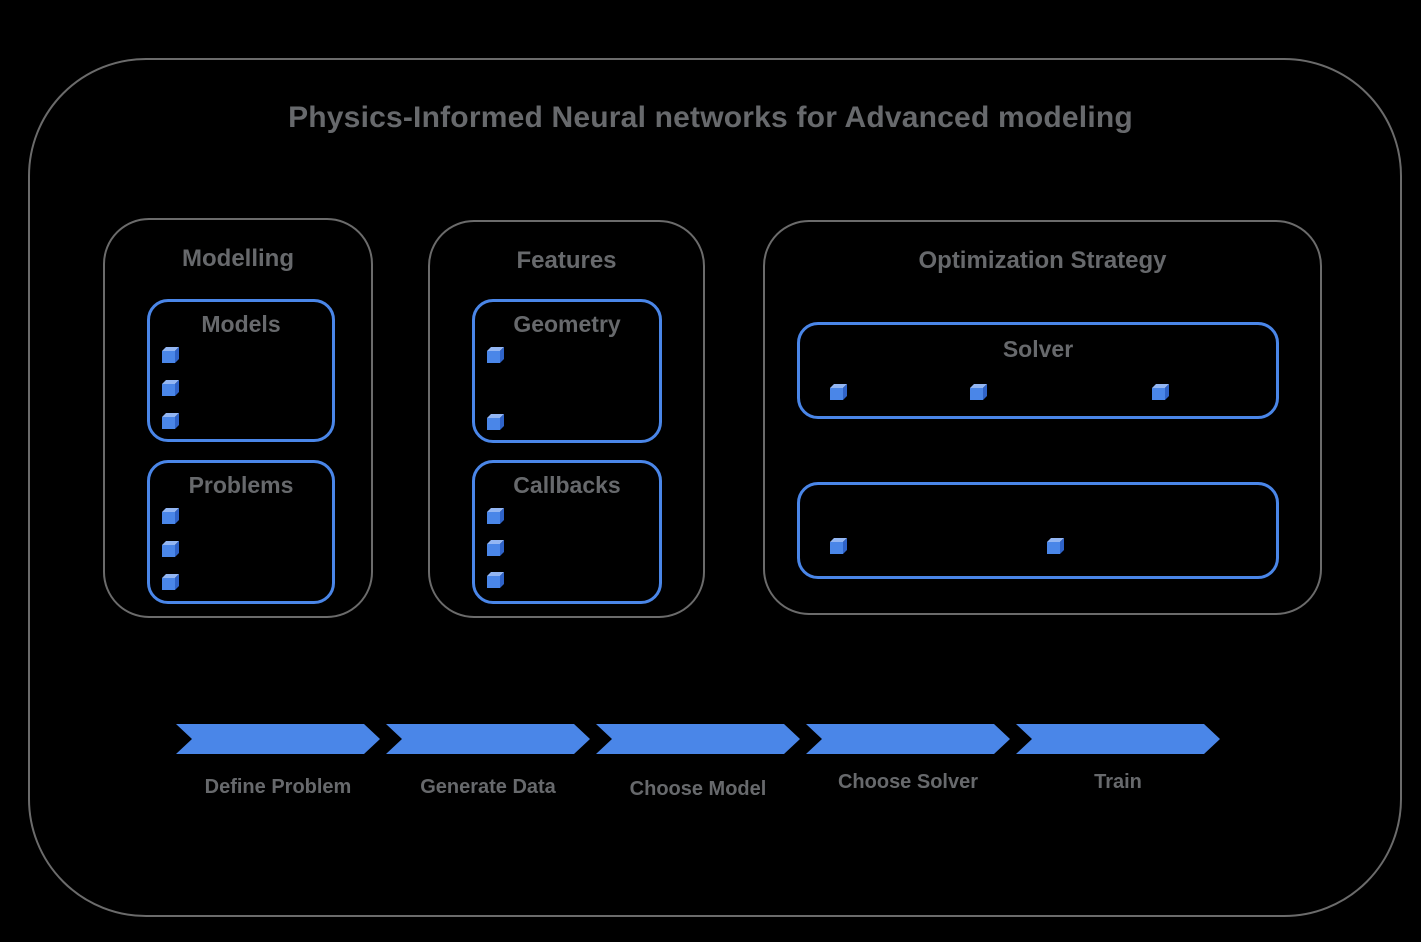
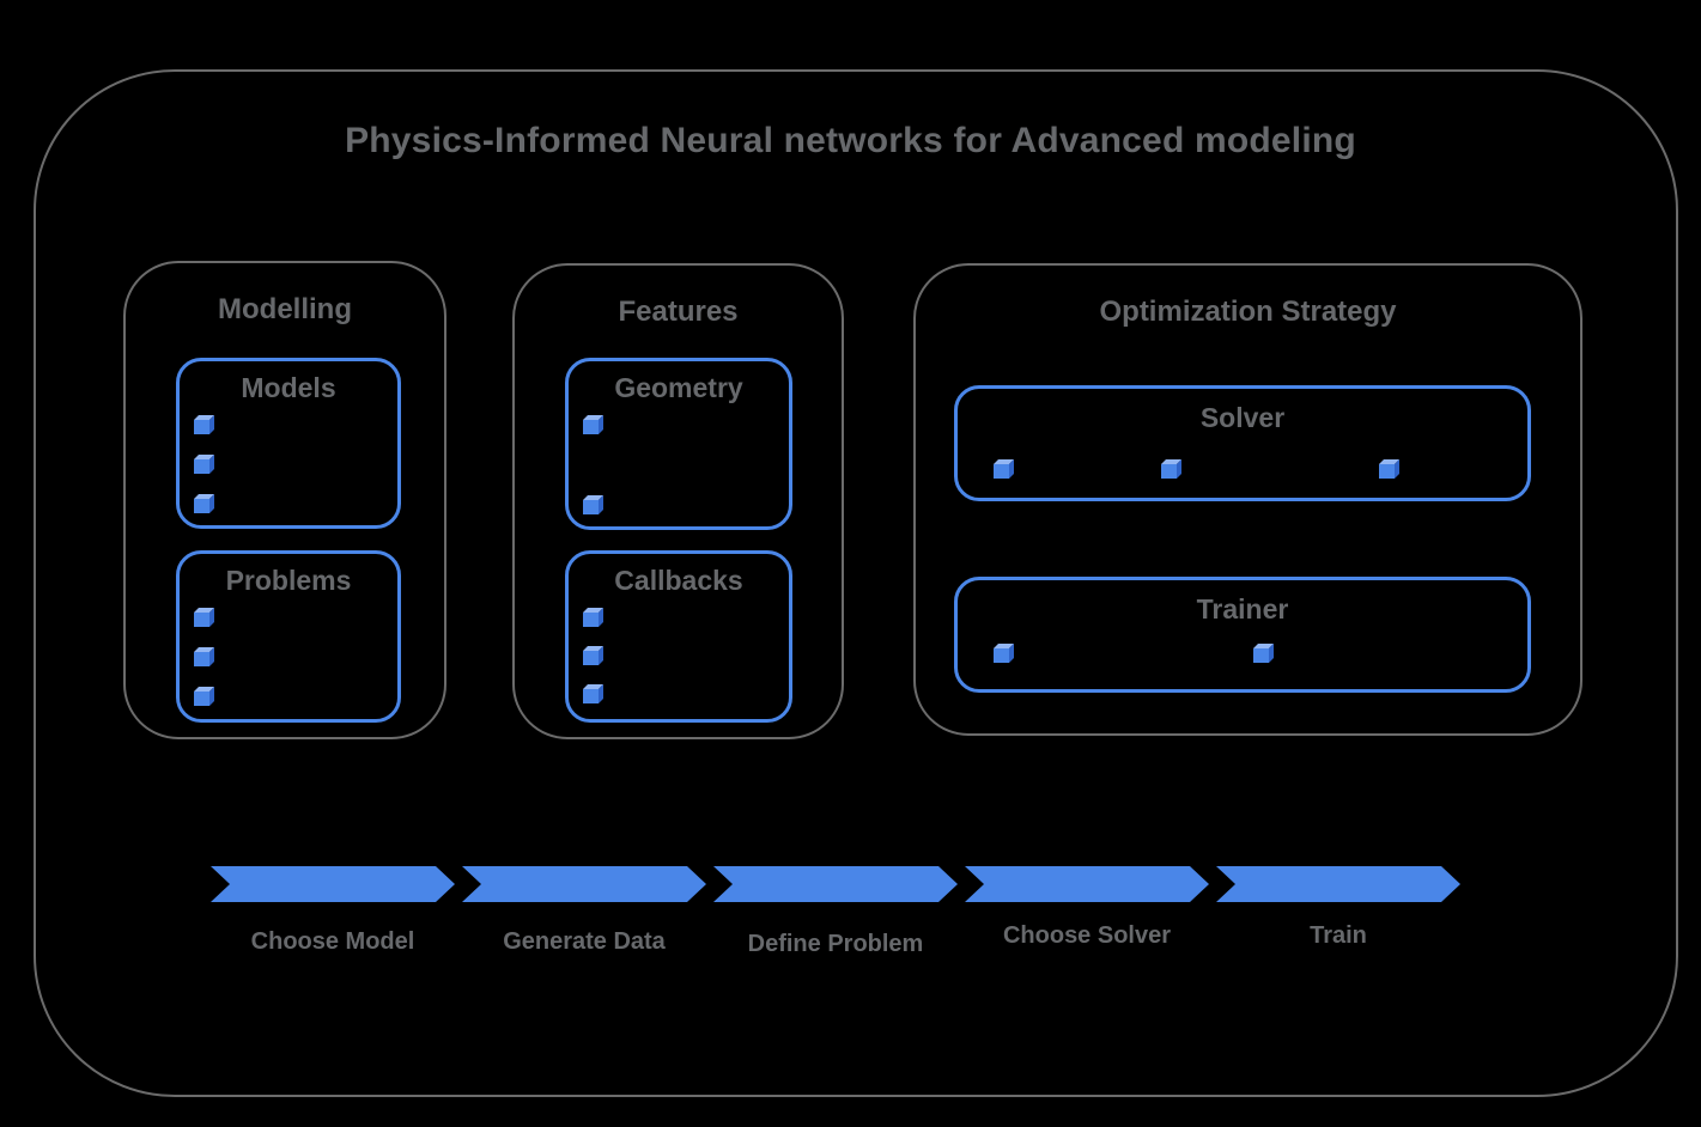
  Physics-Informed Neural networks for Advanced modeling
  Modelling
  Models
  Problems
  Features
  Geometry
  Callbacks
  Optimization Strategy
  Solver
+ Trainer
- Define Problem
+ Choose Model
  Generate Data
- Choose Model
+ Define Problem
  Choose Solver
  Train
